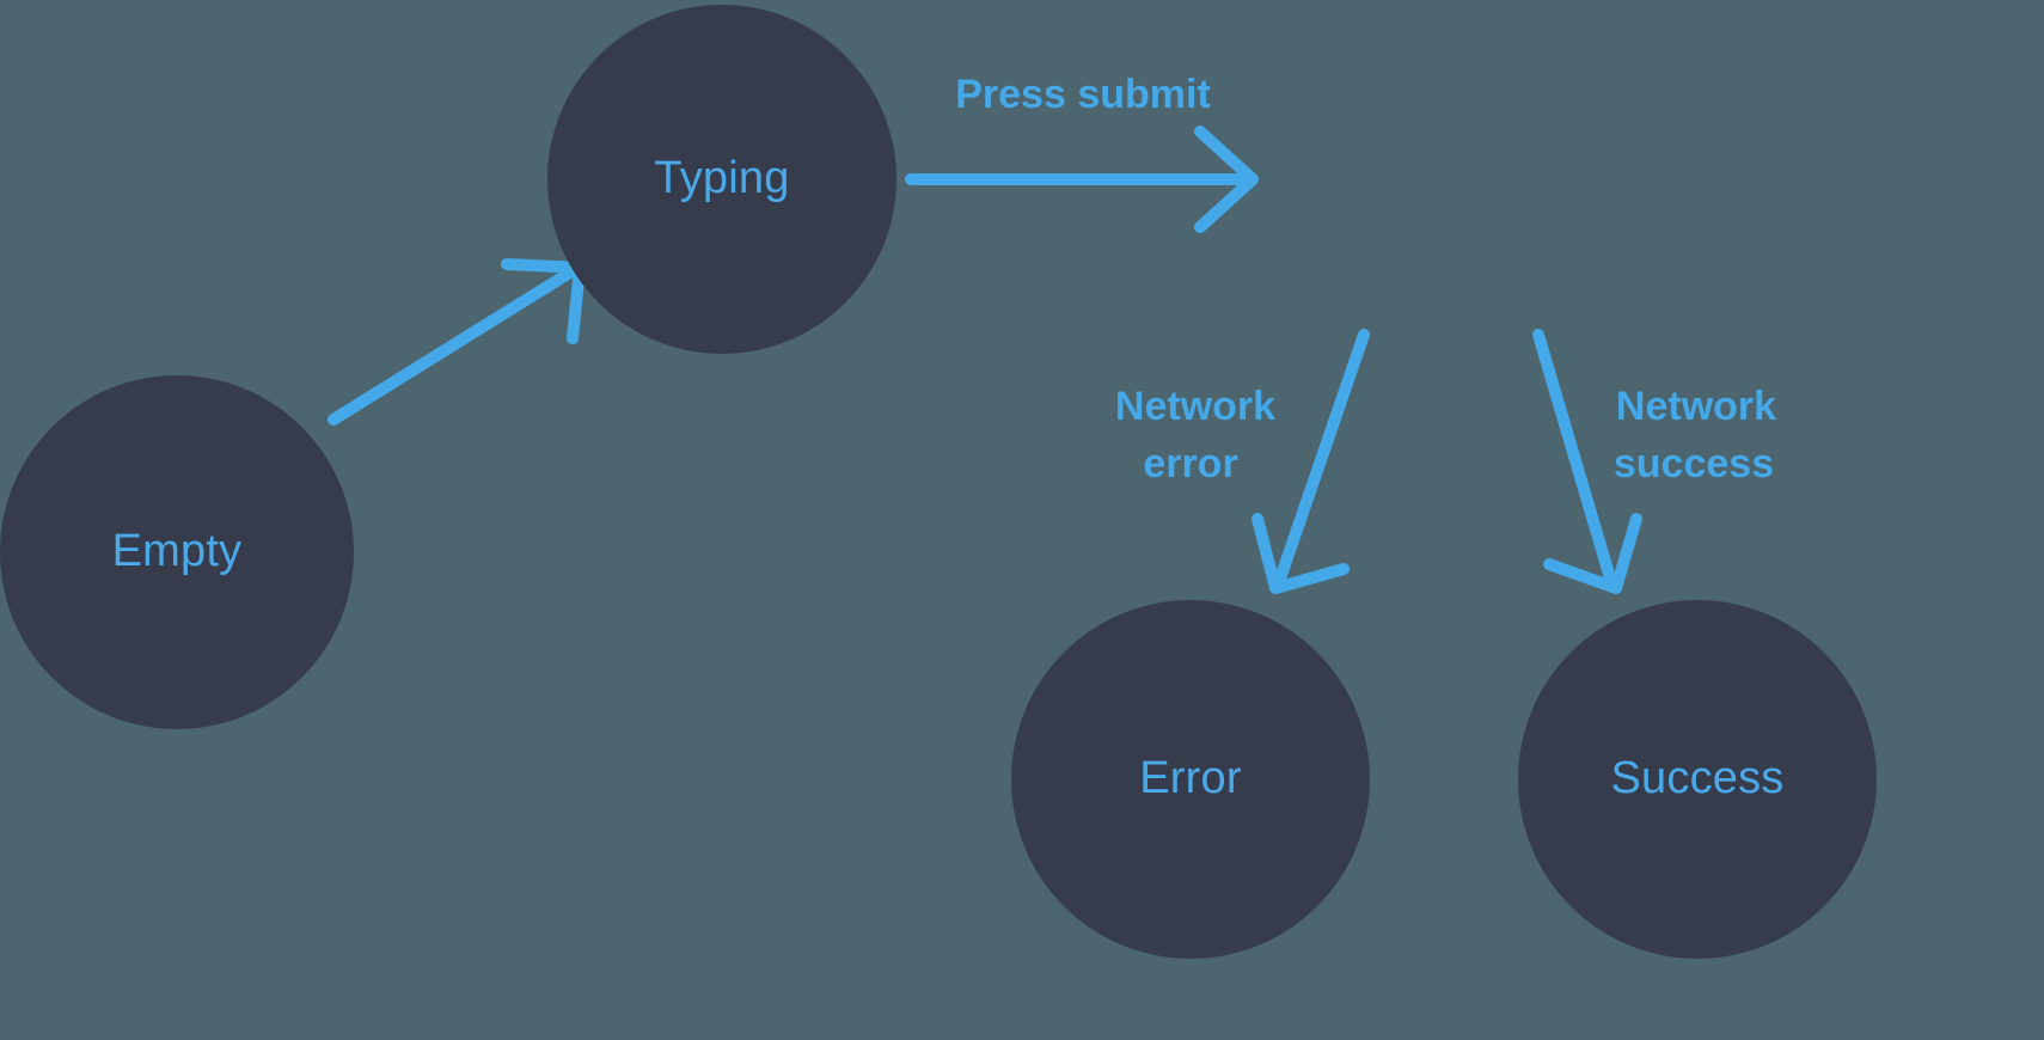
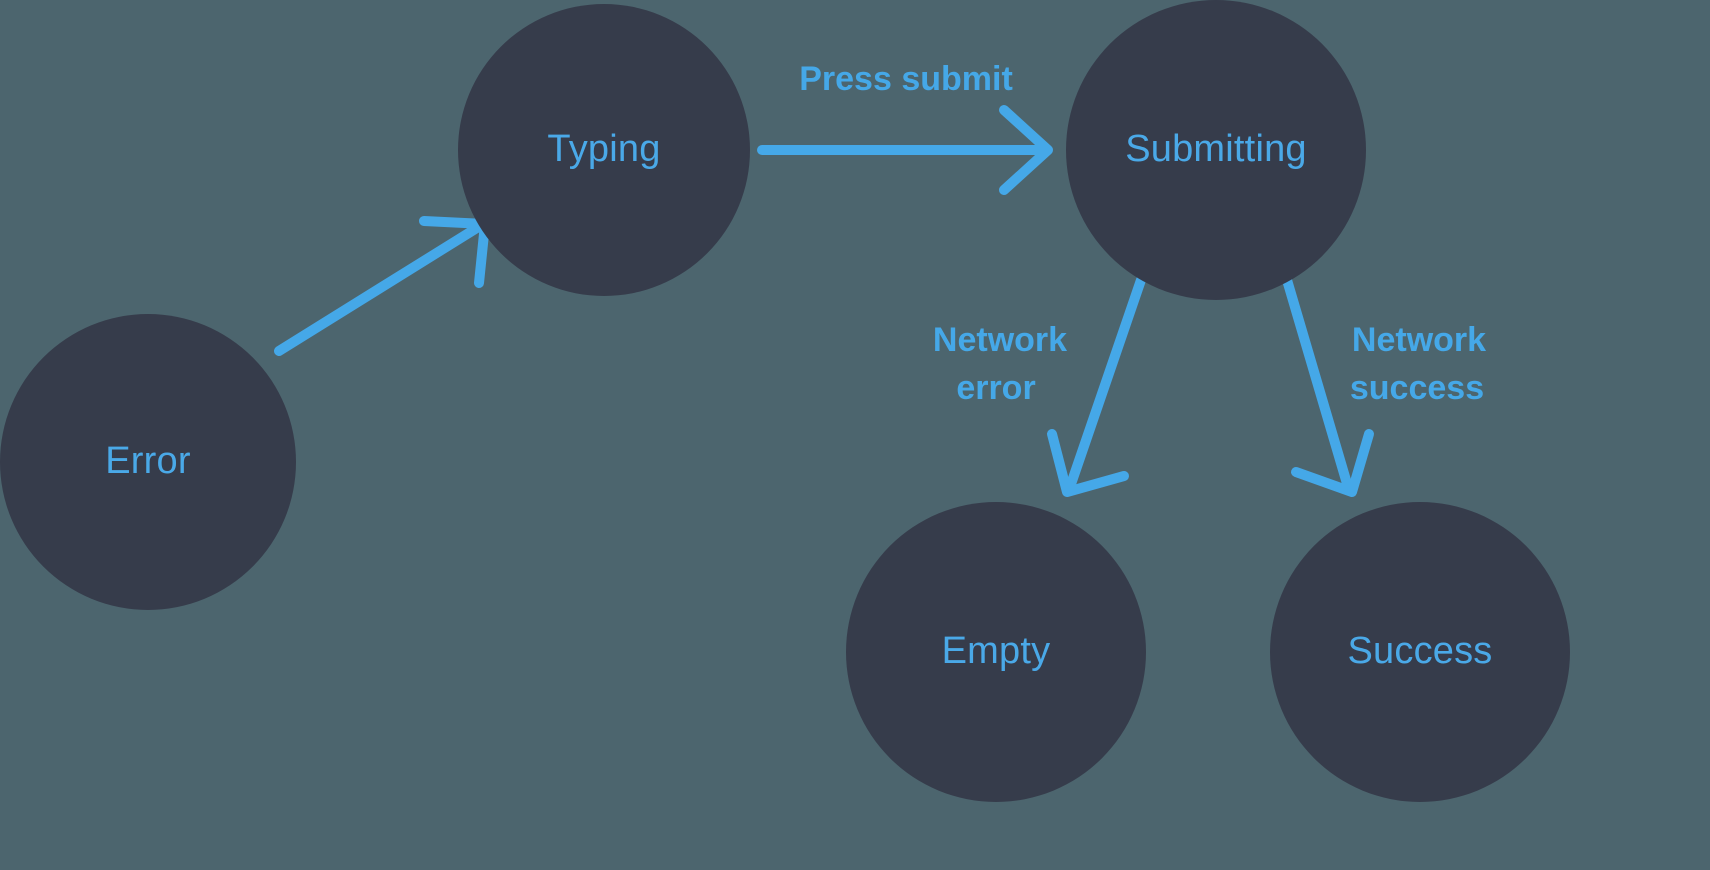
- Empty
+ Error
  Typing
+ Submitting
- Error
+ Empty
  Success
  Press submit
  Network
  error
  Network
  success
